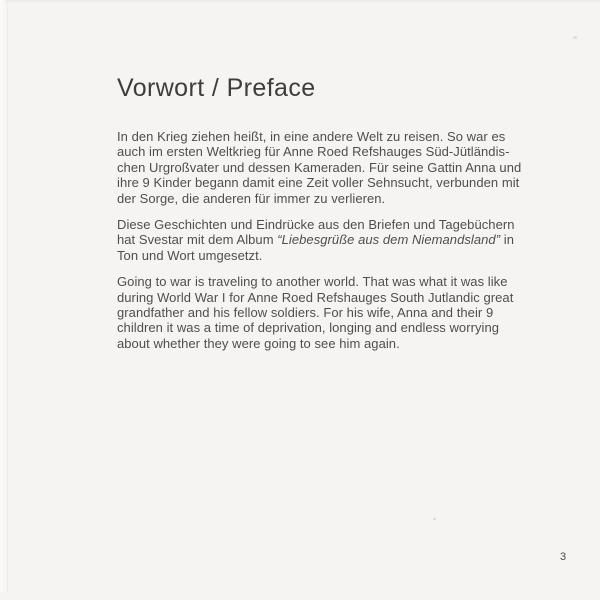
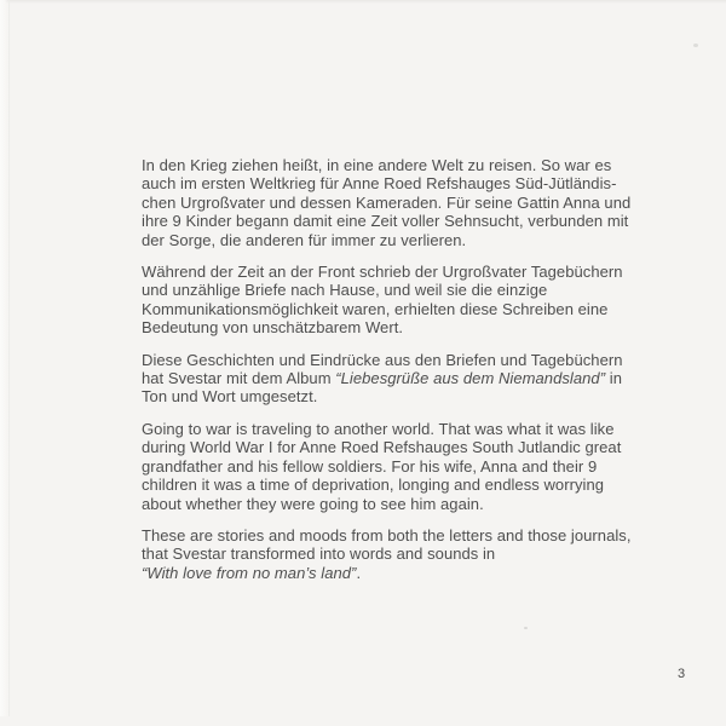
- Vorwort / Preface
  In den Krieg ziehen heißt, in eine andere Welt zu reisen. So war es
  auch im ersten Weltkrieg für Anne Roed Refshauges Süd-Jütländis-
  chen Urgroßvater und dessen Kameraden. Für seine Gattin Anna und
  ihre 9 Kinder begann damit eine Zeit voller Sehnsucht, verbunden mit
  der Sorge, die anderen für immer zu verlieren.
+ Während der Zeit an der Front schrieb der Urgroßvater Tagebüchern
+ und unzählige Briefe nach Hause, und weil sie die einzige
+ Kommunikationsmöglichkeit waren, erhielten diese Schreiben eine
+ Bedeutung von unschätzbarem Wert.
  Diese Geschichten und Eindrücke aus den Briefen und Tagebüchern
  hat Svestar mit dem Album “Liebesgrüße aus dem Niemandsland” in
  Ton und Wort umgesetzt.
  Going to war is traveling to another world. That was what it was like
  during World War I for Anne Roed Refshauges South Jutlandic great
  grandfather and his fellow soldiers. For his wife, Anna and their 9
  children it was a time of deprivation, longing and endless worrying
  about whether they were going to see him again.
+ These are stories and moods from both the letters and those journals,
+ that Svestar transformed into words and sounds in
+ “With love from no man’s land”.
  3
